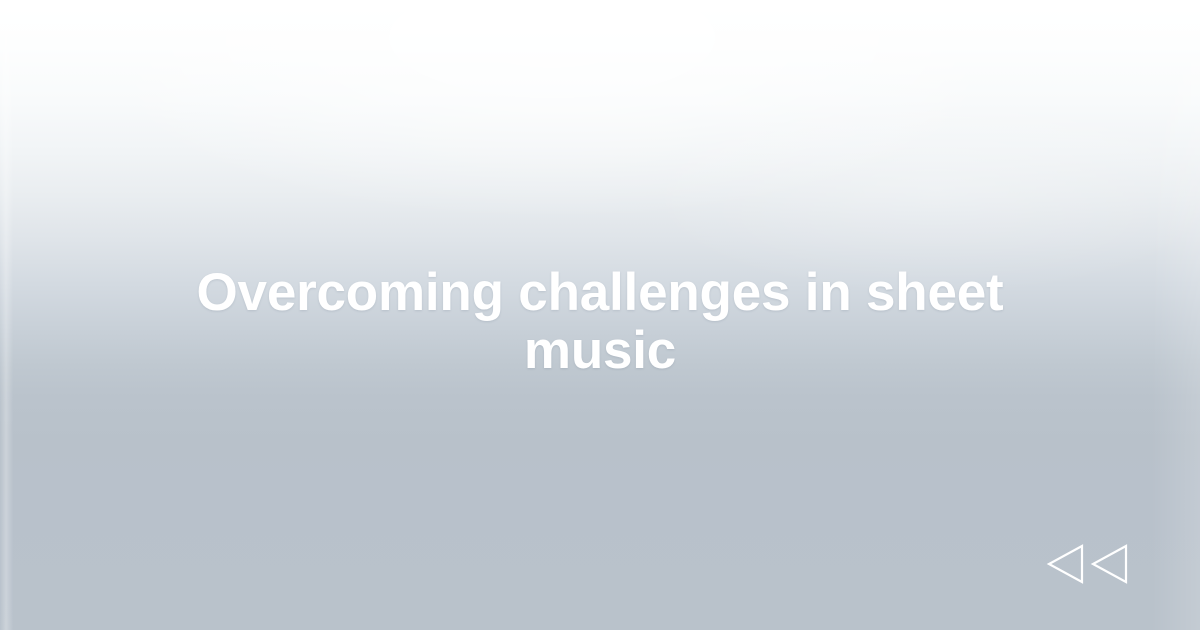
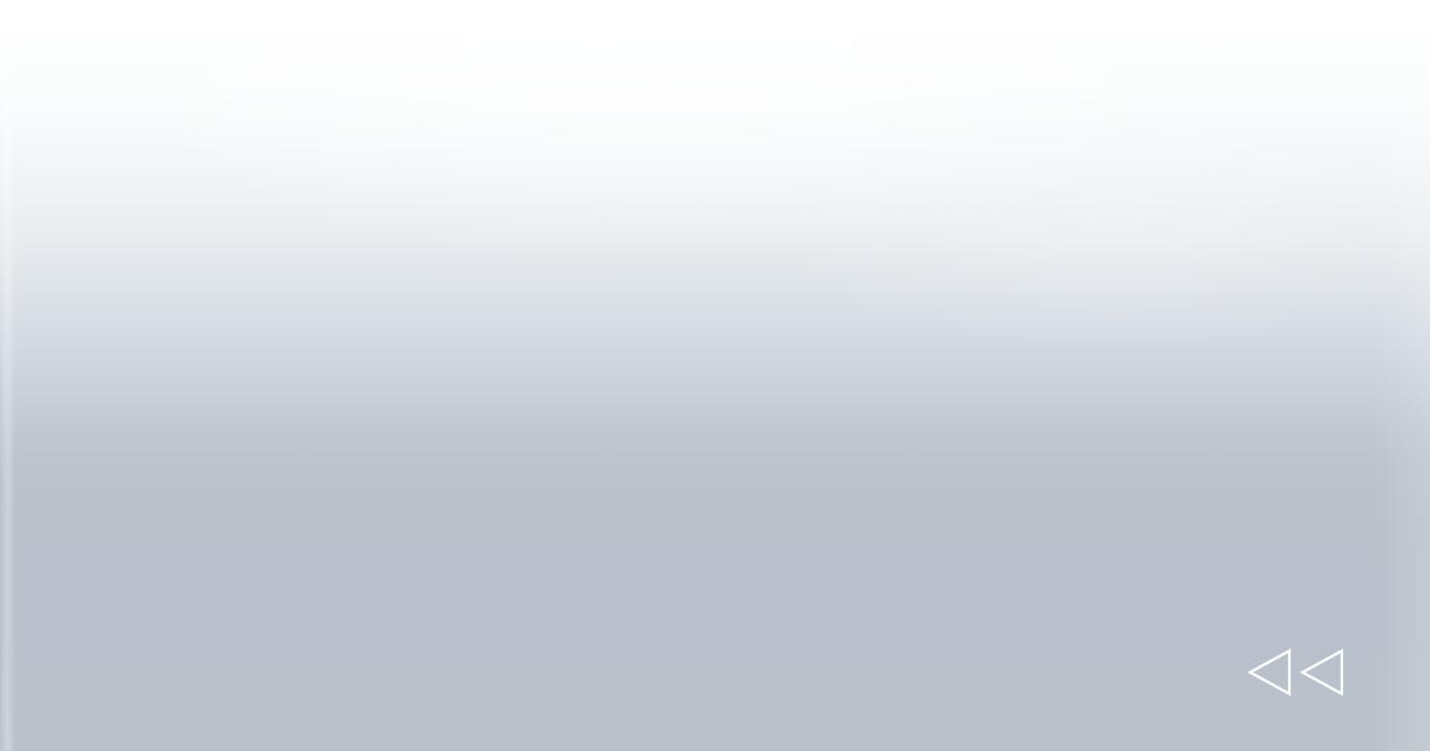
- Overcoming challenges in sheet music
